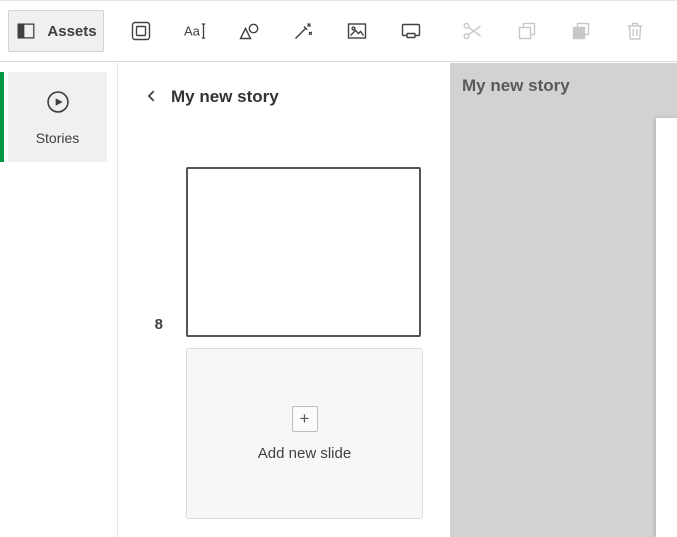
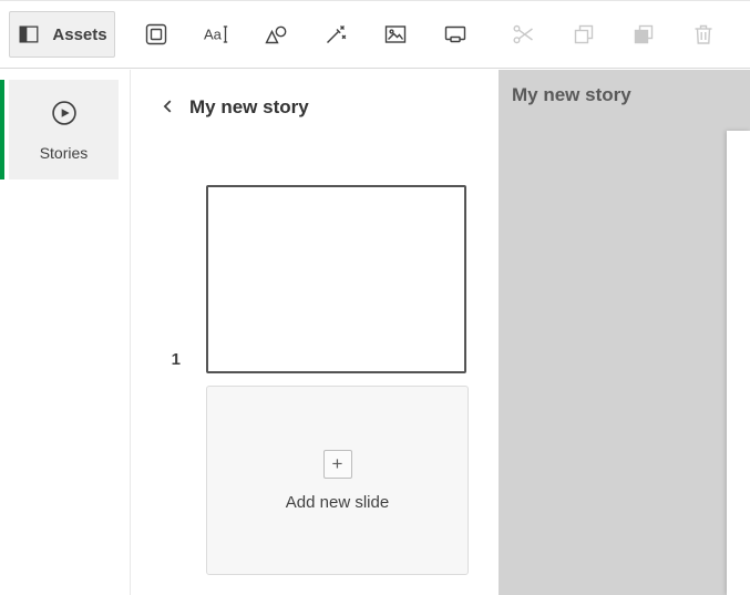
  Assets
  Aa
  Stories
  My new story
- 8
+ 1
  +
  Add new slide
  My new story
